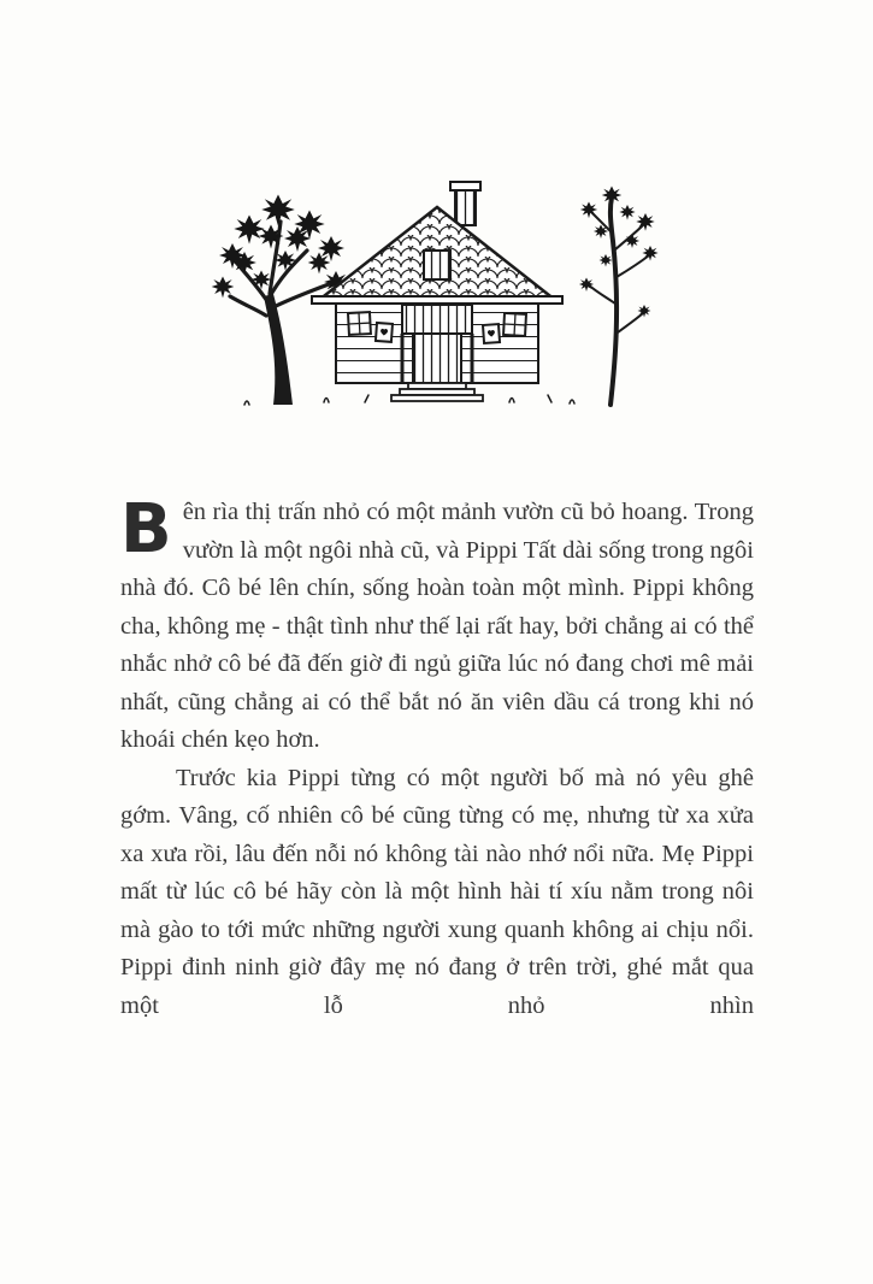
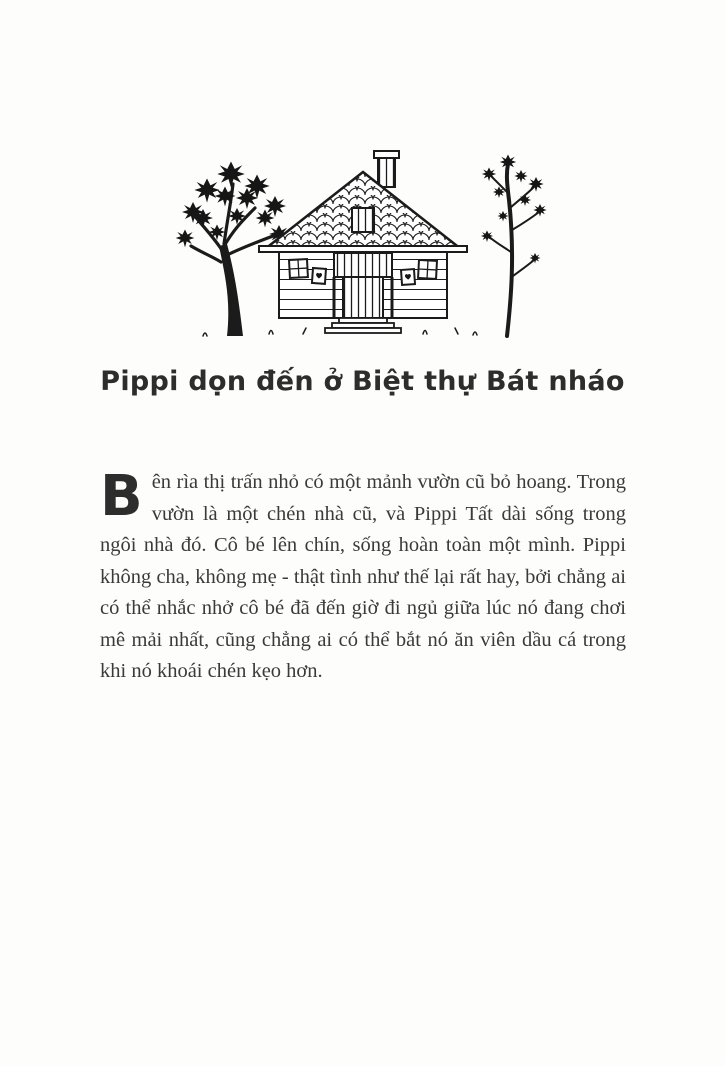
+ Pippi dọn đến ở Biệt thự Bát nháo
  B
- ên rìa thị trấn nhỏ có một mảnh vườn cũ bỏ hoang. Trong vườn là một ngôi nhà cũ, và Pippi Tất dài sống trong ngôi nhà đó. Cô bé lên chín, sống hoàn toàn một mình. Pippi không cha, không mẹ - thật tình như thế lại rất hay, bởi chẳng ai có thể nhắc nhở cô bé đã đến giờ đi ngủ giữa lúc nó đang chơi mê mải nhất, cũng chẳng ai có thể bắt nó ăn viên dầu cá trong khi nó khoái chén kẹo hơn.
+ ên rìa thị trấn nhỏ có một mảnh vườn cũ bỏ hoang. Trong vườn là một chén nhà cũ, và Pippi Tất dài sống trong ngôi nhà đó. Cô bé lên chín, sống hoàn toàn một mình. Pippi không cha, không mẹ - thật tình như thế lại rất hay, bởi chẳng ai có thể nhắc nhở cô bé đã đến giờ đi ngủ giữa lúc nó đang chơi mê mải nhất, cũng chẳng ai có thể bắt nó ăn viên dầu cá trong khi nó khoái chén kẹo hơn.
- Trước kia Pippi từng có một người bố mà nó yêu ghê gớm. Vâng, cố nhiên cô bé cũng từng có mẹ, nhưng từ xa xửa xa xưa rồi, lâu đến nỗi nó không tài nào nhớ nổi nữa. Mẹ Pippi mất từ lúc cô bé hãy còn là một hình hài tí xíu nằm trong nôi mà gào to tới mức những người xung quanh không ai chịu nổi. Pippi đinh ninh giờ đây mẹ nó đang ở trên trời, ghé mắt qua một lỗ nhỏ nhìn
